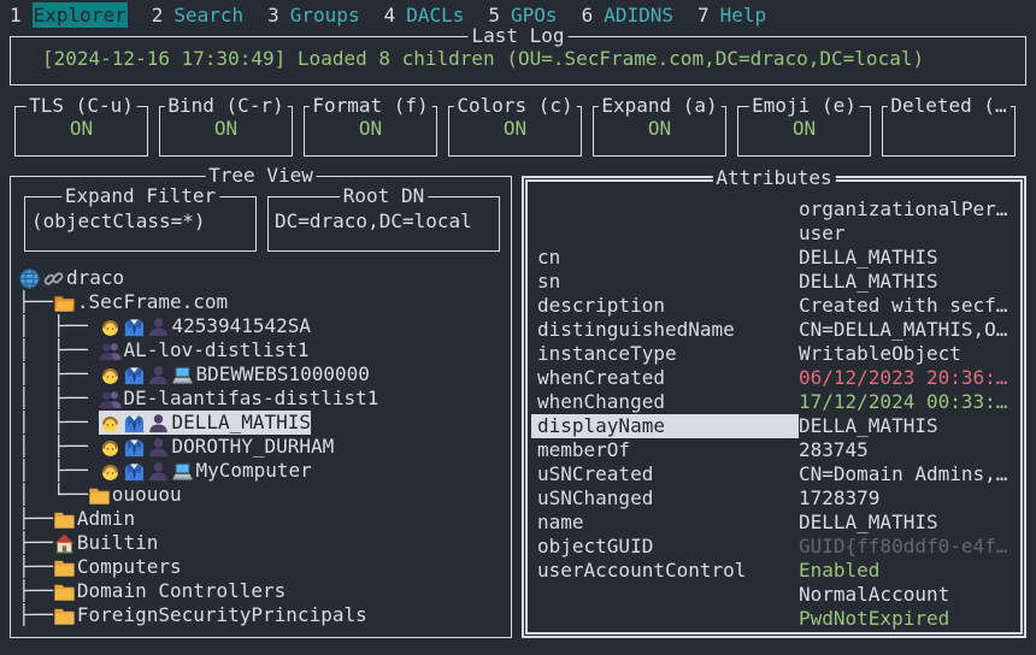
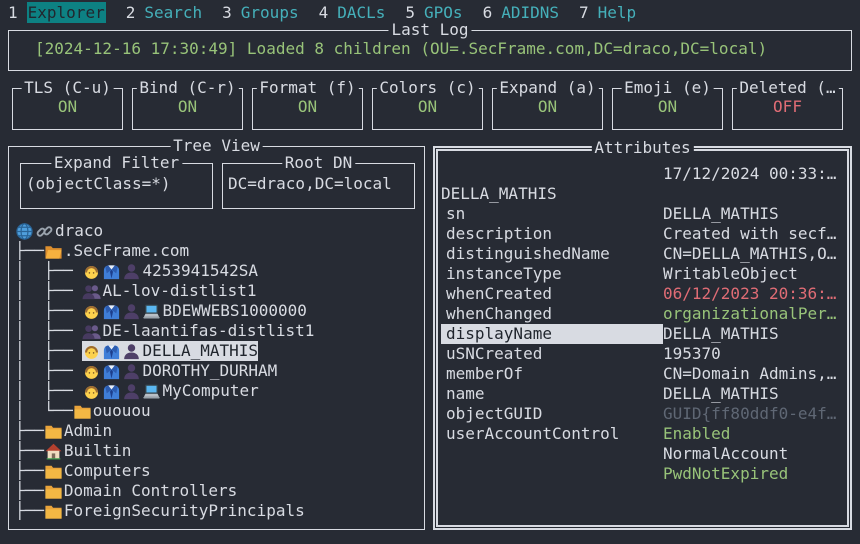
  1 Explorer 2 Search 3 Groups 4 DACLs 5 GPOs 6 ADIDNS 7 Help
  Last Log
  [2024-12-16 17:30:49] Loaded 8 children (OU=.SecFrame.com,DC=draco,DC=local)
  TLS (C-u)
  ON
  Bind (C-r)
  ON
  Format (f)
  ON
  Colors (c)
  ON
  Expand (a)
  ON
  Emoji (e)
  ON
  Deleted (…
+ OFF
  Tree View
  Expand Filter
  (objectClass=*)
  Root DN
  DC=draco,DC=local
  draco
  ├──
  .SecFrame.com
  │ ├──
  4253941542SA
  │ ├──
  AL-lov-distlist1
  │ ├──
  BDEWWEBS1000000
  │ ├──
  DE-laantifas-distlist1
  │ ├──
  DELLA_MATHIS
  │ ├──
  DOROTHY_DURHAM
  │ ├──
  MyComputer
  │ └──
  ououou
  ├──
  Admin
  ├──
  Builtin
  ├──
  Computers
  ├──
  Domain Controllers
  ├──
  ForeignSecurityPrincipals
  Attributes
- organizationalPer…
+ 17/12/2024 00:33:…
- user
- cn
  DELLA_MATHIS
  sn
  DELLA_MATHIS
  description
  Created with secf…
  distinguishedName
  CN=DELLA_MATHIS,O…
  instanceType
  WritableObject
  whenCreated
  06/12/2023 20:36:…
  whenChanged
- 17/12/2024 00:33:…
+ organizationalPer…
  displayName
  DELLA_MATHIS
- memberOf
+ uSNCreated
- 283745
+ 195370
- uSNCreated
+ memberOf
  CN=Domain Admins,…
- uSNChanged
- 1728379
  name
  DELLA_MATHIS
  objectGUID
  GUID{ff80ddf0-e4f…
  userAccountControl
  Enabled
  NormalAccount
  PwdNotExpired
